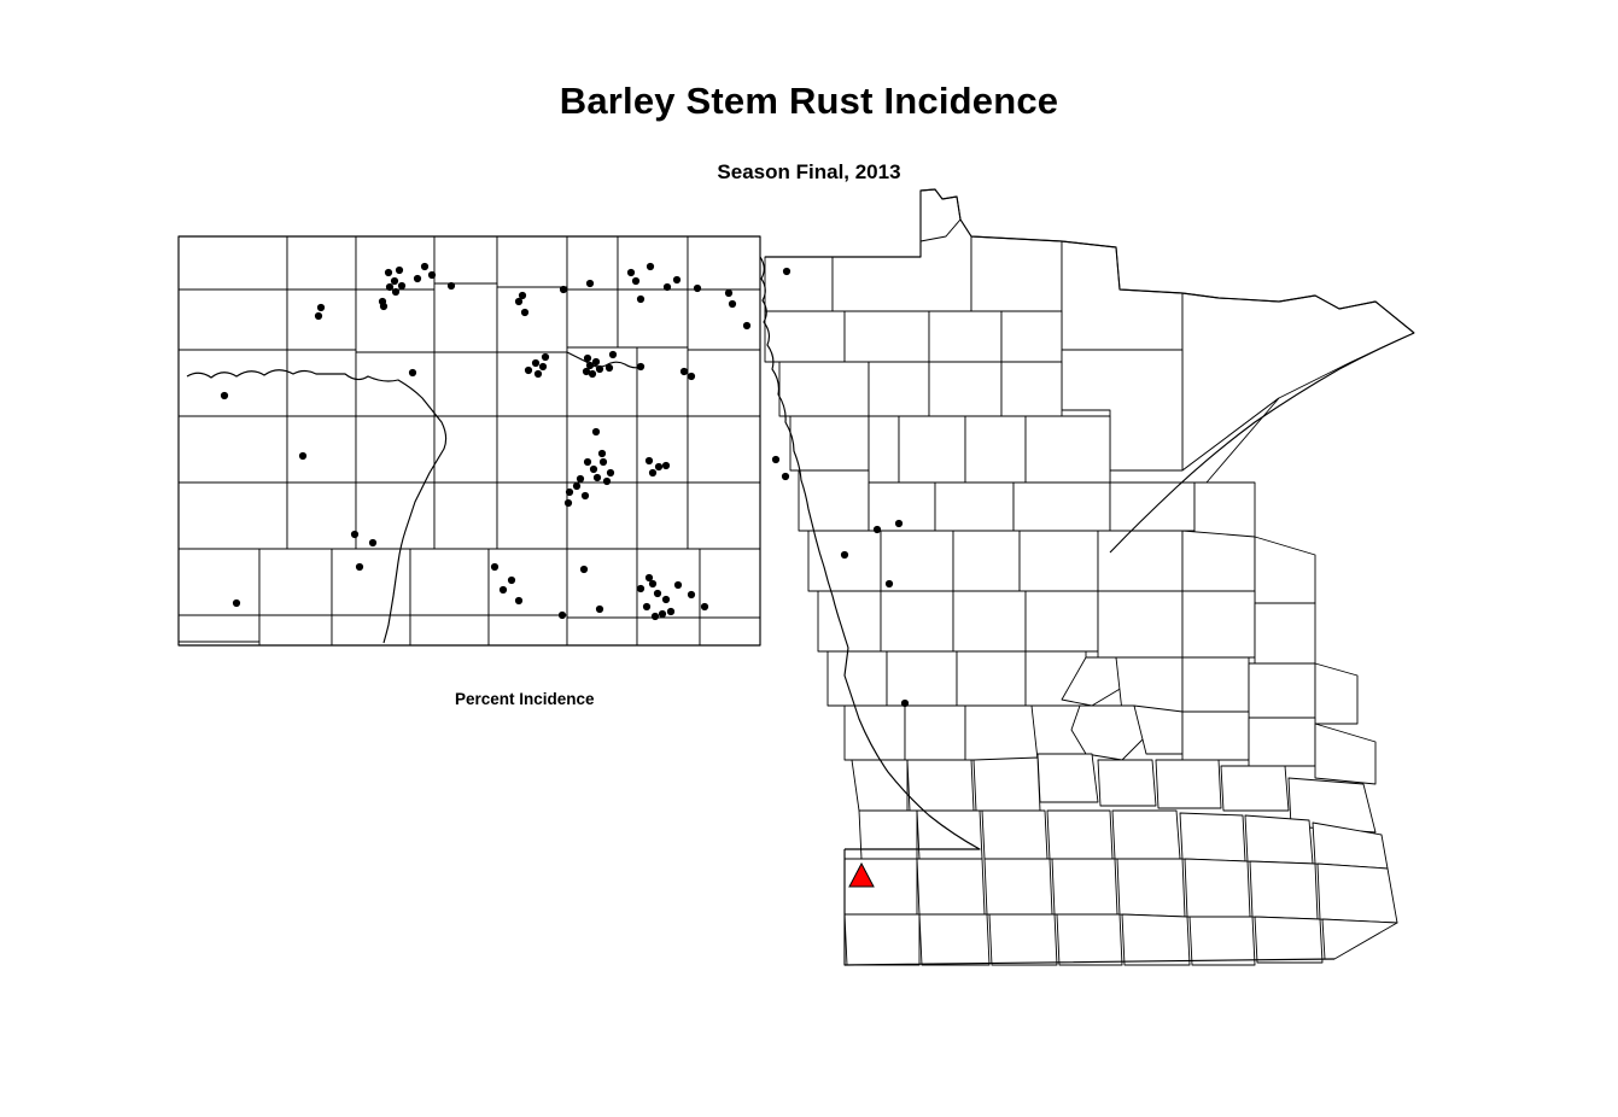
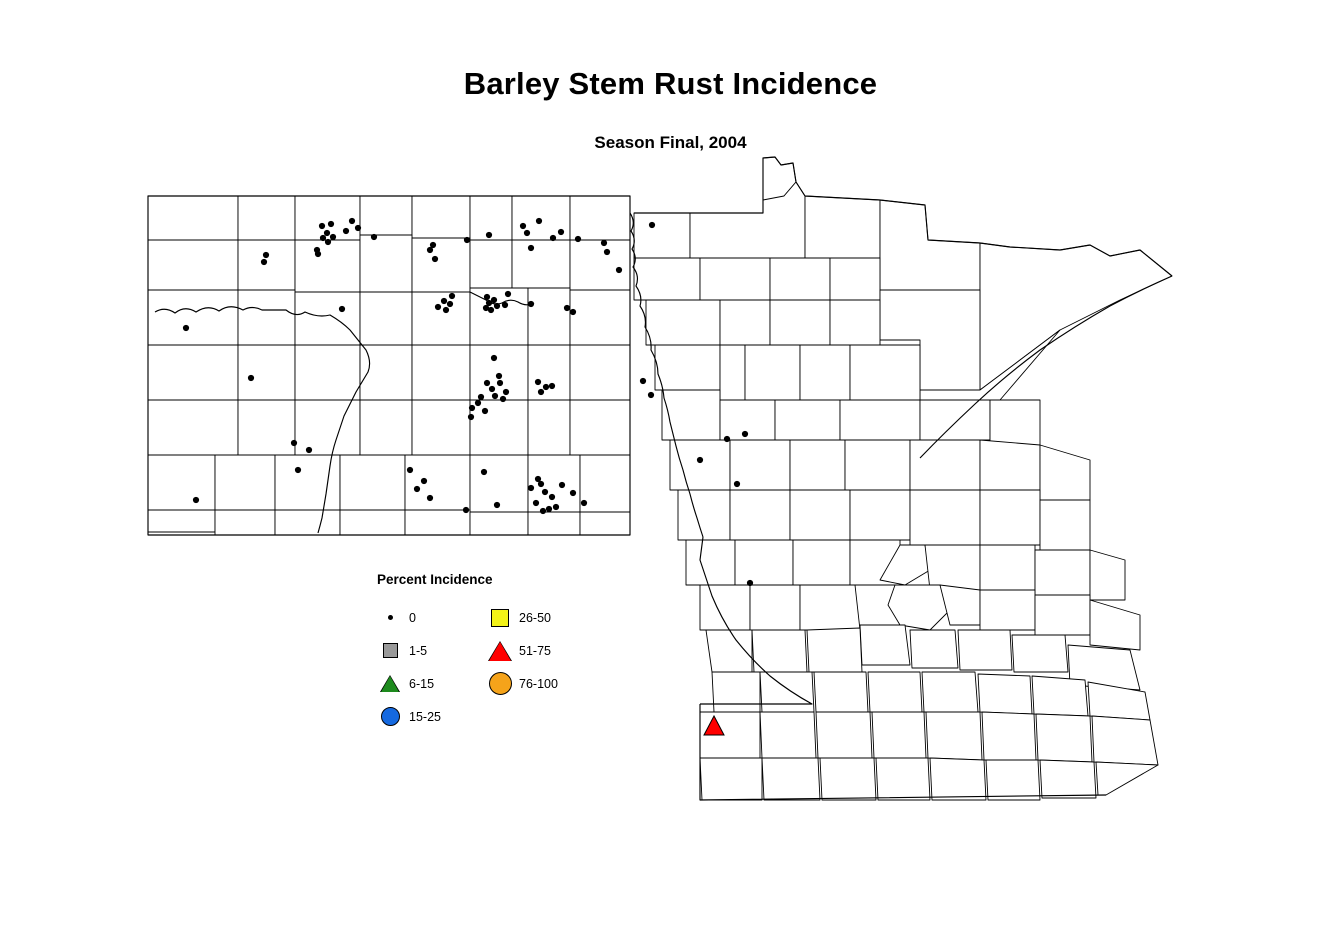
  Barley Stem Rust Incidence
- Season Final, 2013
+ Season Final, 2004
  Percent Incidence
+ 0
+ 1-5
+ 6-15
+ 15-25
+ 26-50
+ 51-75
+ 76-100
